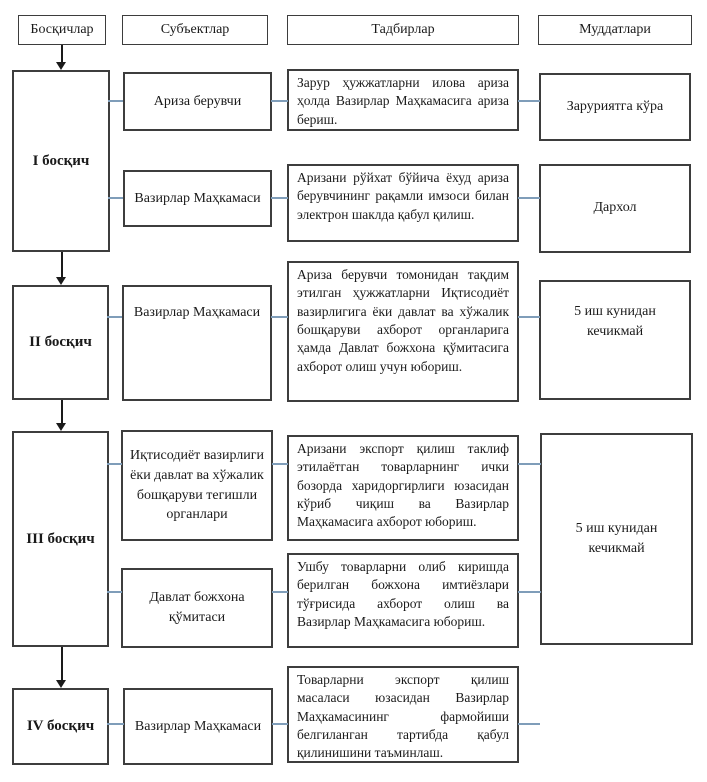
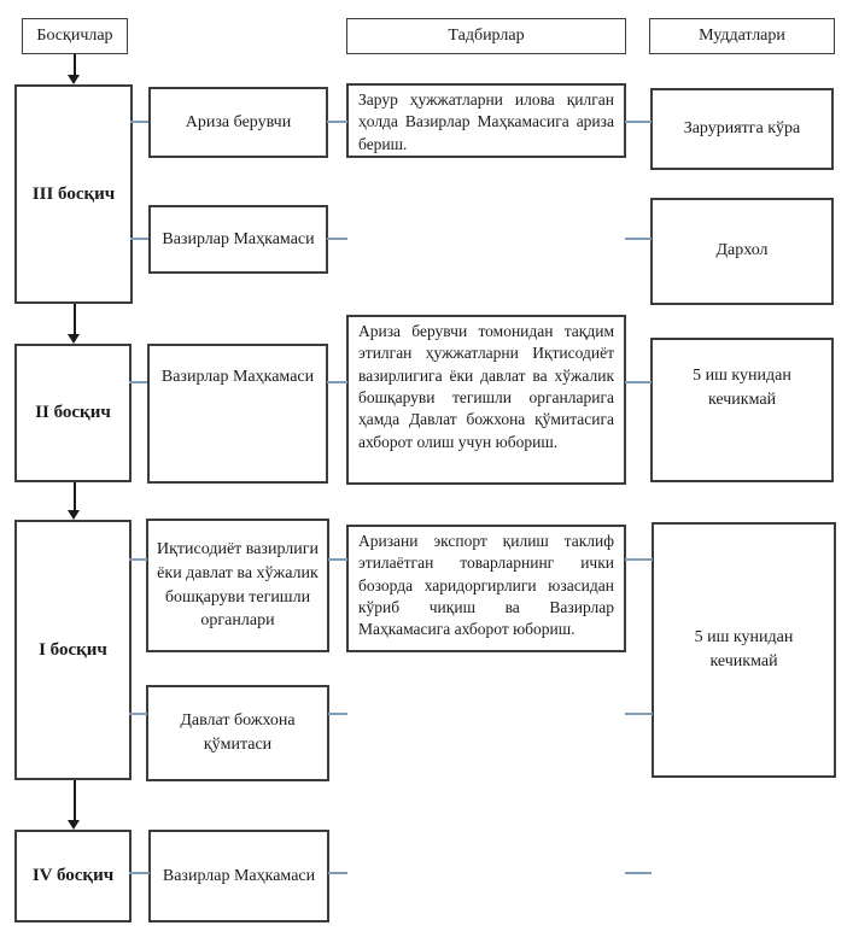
  Босқичлар
- Субъектлар
  Тадбирлар
  Муддатлари
- I босқич
+ III босқич
  II босқич
- III босқич
+ I босқич
  IV босқич
  Ариза берувчи
  Вазирлар Маҳкамаси
  Вазирлар Маҳкамаси
  Иқтисодиёт вазирлиги ёки давлат ва хўжалик бошқаруви тегишли органлари
  Давлат божхона қўмитаси
  Вазирлар Маҳкамаси
- Зарур ҳужжатларни илова ариза ҳолда Вазирлар Маҳкамасига ариза бериш.
+ Зарур ҳужжатларни илова қилган ҳолда Вазирлар Маҳкамасига ариза бериш.
- Аризани рўйхат бўйича ёхуд ариза берувчининг рақамли имзоси билан электрон шаклда қабул қилиш.
- Ариза берувчи томонидан тақдим этилган ҳужжатларни Иқтисодиёт вазирлигига ёки давлат ва хўжалик бошқаруви ахборот органларига ҳамда Давлат божхона қўмитасига ахборот олиш учун юбориш.
+ Ариза берувчи томонидан тақдим этилган ҳужжатларни Иқтисодиёт вазирлигига ёки давлат ва хўжалик бошқаруви тегишли органларига ҳамда Давлат божхона қўмитасига ахборот олиш учун юбориш.
  Аризани экспорт қилиш таклиф этилаётган товарларнинг ички бозорда харидоргирлиги юзасидан кўриб чиқиш ва Вазирлар Маҳкамасига ахборот юбориш.
- Ушбу товарларни олиб киришда берилган божхона имтиёзлари тўғрисида ахборот олиш ва Вазирлар Маҳкамасига юбориш.
- Товарларни экспорт қилиш масаласи юзасидан Вазирлар Маҳкамасининг фармойиши белгиланган тартибда қабул қилинишини таъминлаш.
  Заруриятга кўра
  Дархол
  5 иш кунидан кечикмай
  5 иш кунидан кечикмай
